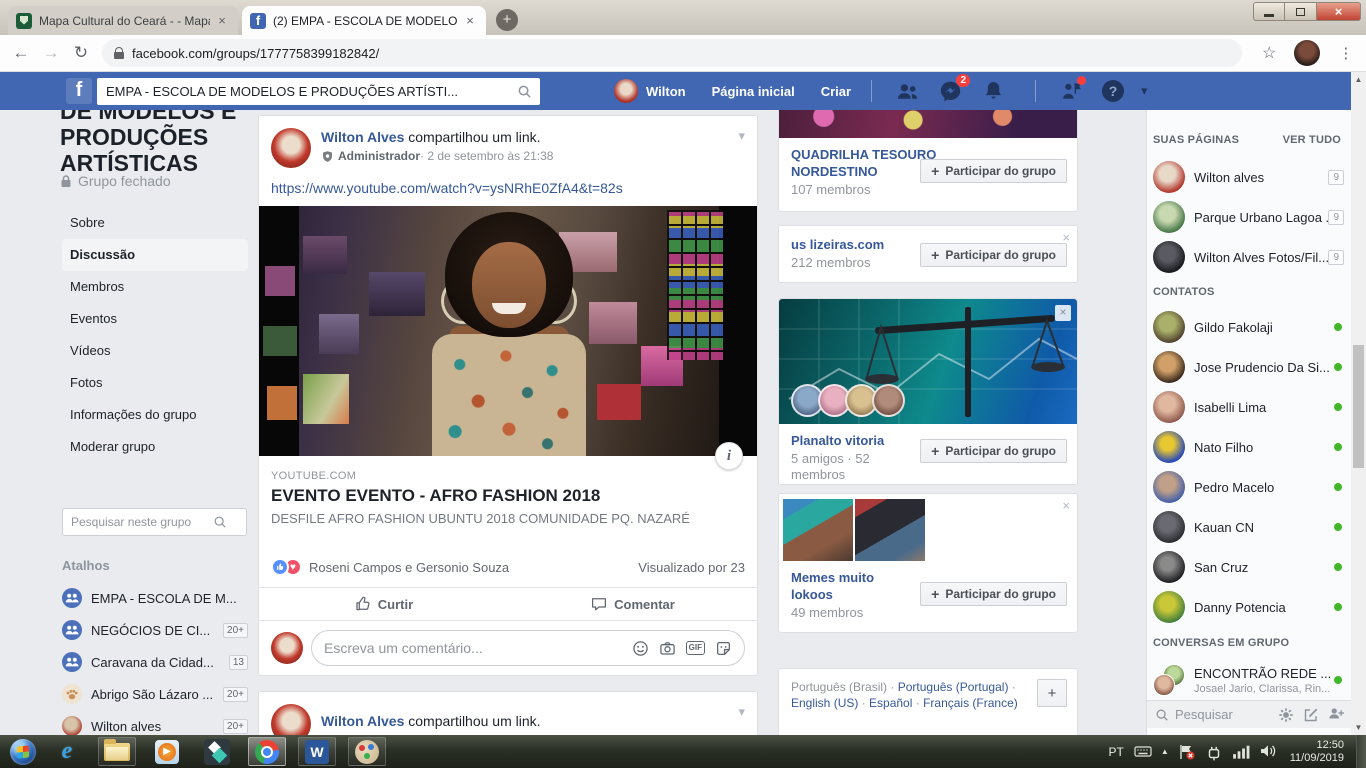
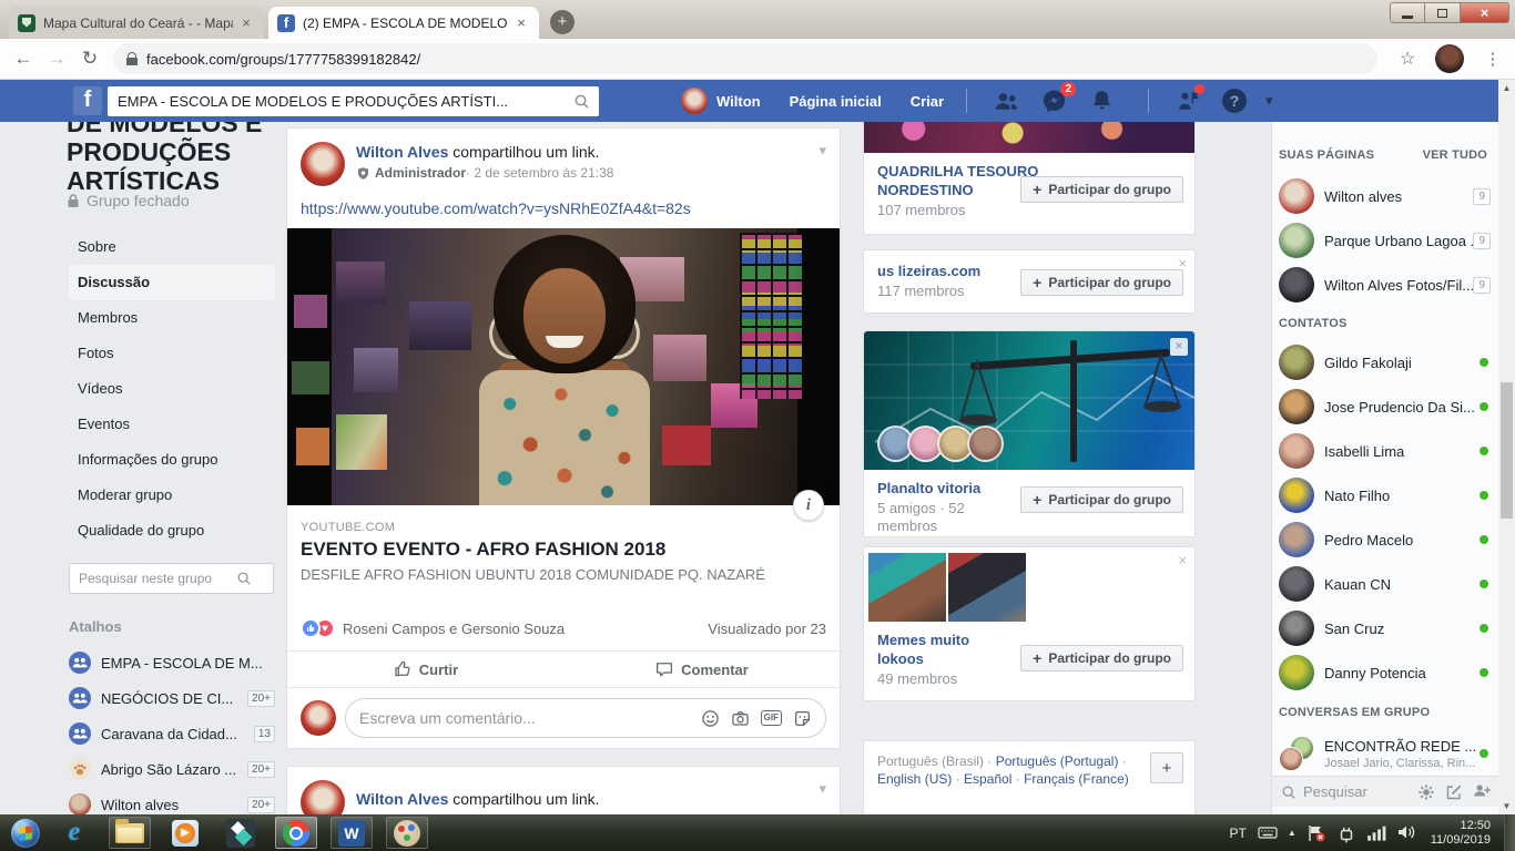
  Mapa Cultural do Ceará - - Map
  ×
  f
  (2) EMPA - ESCOLA DE MODELO
  ×
  +
  ×
  ←
  →
  ↻
  facebook.com/groups/1777758399182842/
  ☆
  ⋮
  f
  EMPA - ESCOLA DE MODELOS E PRODUÇÕES ARTÍSTI...
  Wilton
  Página inicial
  Criar
  2
  ?
  ▾
  DE MODELOS E
  PRODUÇÕES
  ARTÍSTICAS
  Grupo fechado
  Sobre
  Discussão
  Membros
- Eventos
+ Fotos
  Vídeos
- Fotos
+ Eventos
  Informações do grupo
  Moderar grupo
+ Qualidade do grupo
  Pesquisar neste grupo
  Atalhos
  EMPA - ESCOLA DE M...
  NEGÓCIOS DE CI...
  20+
  Caravana da Cidad...
  13
  Abrigo São Lázaro ...
  20+
  Wilton alves
  20+
  Wilton Alves compartilhou um link.
  Administrador
  · 2 de setembro às 21:38
  ▾
  https://www.youtube.com/watch?v=ysNRhE0ZfA4&t=82s
  i
  YOUTUBE.COM
  EVENTO EVENTO - AFRO FASHION 2018
  DESFILE AFRO FASHION UBUNTU 2018 COMUNIDADE PQ. NAZARÉ
  ♥
  Roseni Campos e Gersonio Souza
  Visualizado por 23
  Curtir
  Comentar
  Escreva um comentário...
  GIF
  Wilton Alves compartilhou um link.
  ▾
  QUADRILHA TESOURO NORDESTINO
  107 membros
  Participar do grupo
  ×
  us lizeiras.com
- 212 membros
+ 117 membros
  Participar do grupo
  ×
  Planalto vitoria
  5 amigos · 52 membros
  Participar do grupo
  ×
  Memes muito lokoos
  49 membros
  Participar do grupo
  Português (Brasil) Português (Portugal)English (US) Español Français (France)
  +
  SUAS PÁGINAS
  VER TUDO
  Wilton alves
  9
  Parque Urbano Lagoa .
  9
  Wilton Alves Fotos/Fil...
  9
  CONTATOS
  Gildo Fakolaji
  Jose Prudencio Da Si...
  Isabelli Lima
  Nato Filho
  Pedro Macelo
  Kauan CN
  San Cruz
  Danny Potencia
  CONVERSAS EM GRUPO
  ENCONTRÃO REDE ...
  Josael Jario, Clarissa, Rin...
  Pesquisar
  ▲
  ▼
  e
  ▶
  W
  PT
  ▲
  12:50
  11/09/2019
